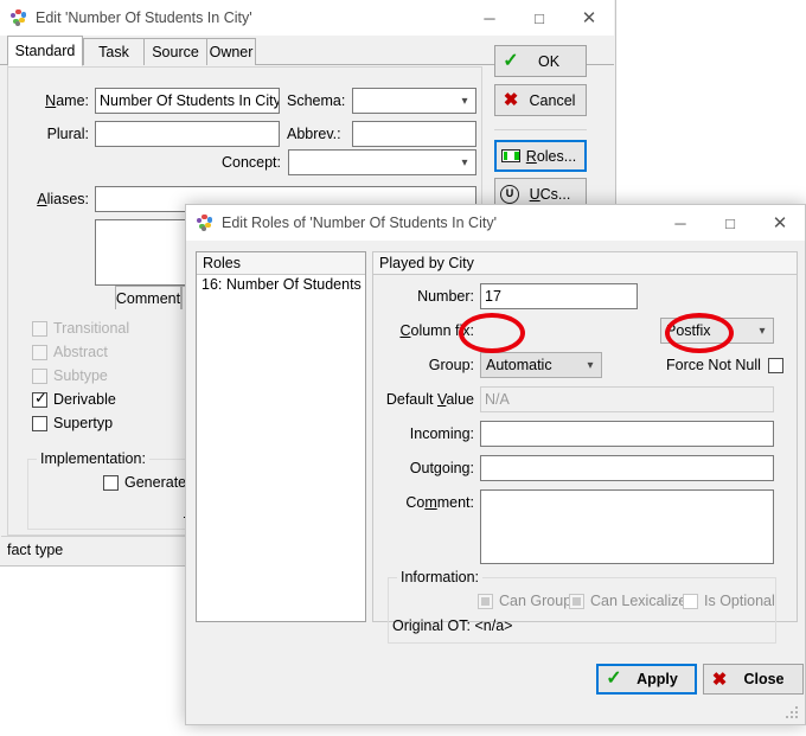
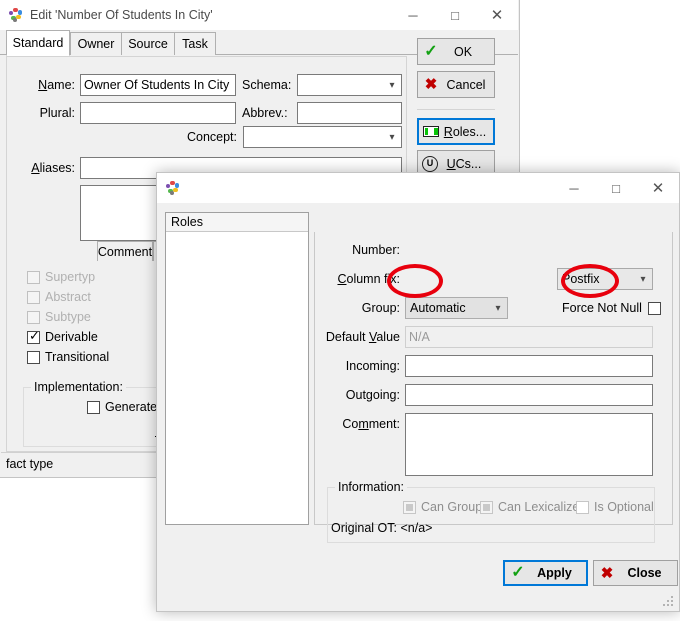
  Edit 'Number Of Students In City'
  ─
  □
  ✕
  Standard
- Task
+ Owner
  Source
- Owner
+ Task
  Name:
- Number Of Students In City
+ Owner Of Students In City
  Schema:
  ▾
  Plural:
  Abbrev.:
  Concept:
  ▾
  Aliases:
  Comment
- Transitional
+ Supertyp
  Abstract
  Subtype
  ✓
  Derivable
- Supertyp
+ Transitional
  Implementation:
  Generate
  ✓
  OK
  ✖
  Cancel
  Roles...
  U
  UCs...
  fact type
- Edit Roles of 'Number Of Students In City'
  ─
  □
  ✕
  Roles
- 16: Number Of Students
- Played by City
  Number:
- 17
  Column fix:
  Postfix
  ▾
  Group:
  Automatic
  ▾
  Force Not Null
  Default Value
  N/A
  Incoming:
  Outgoing:
  Comment:
  Information:
  Can Group
  Can Lexicaliz
  Is Optional
  Original OT: <n/a>
  ✓
  Apply
  ✖
  Close
